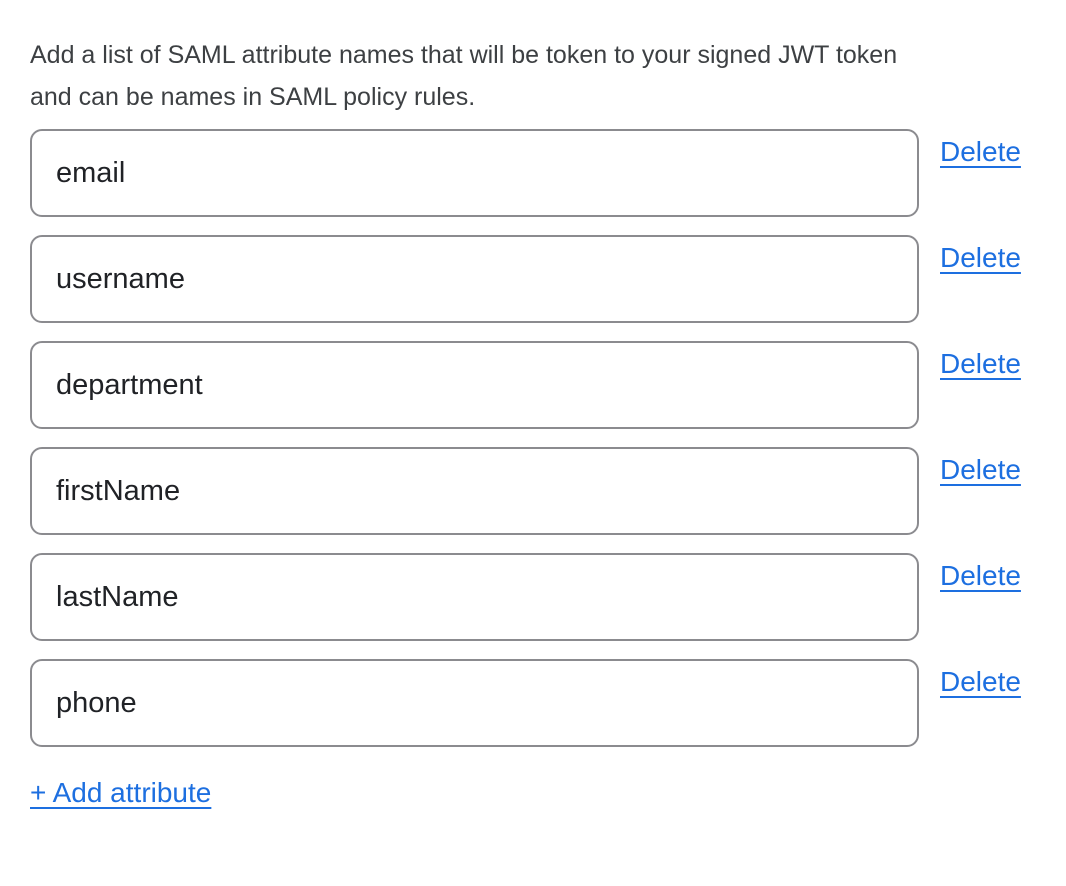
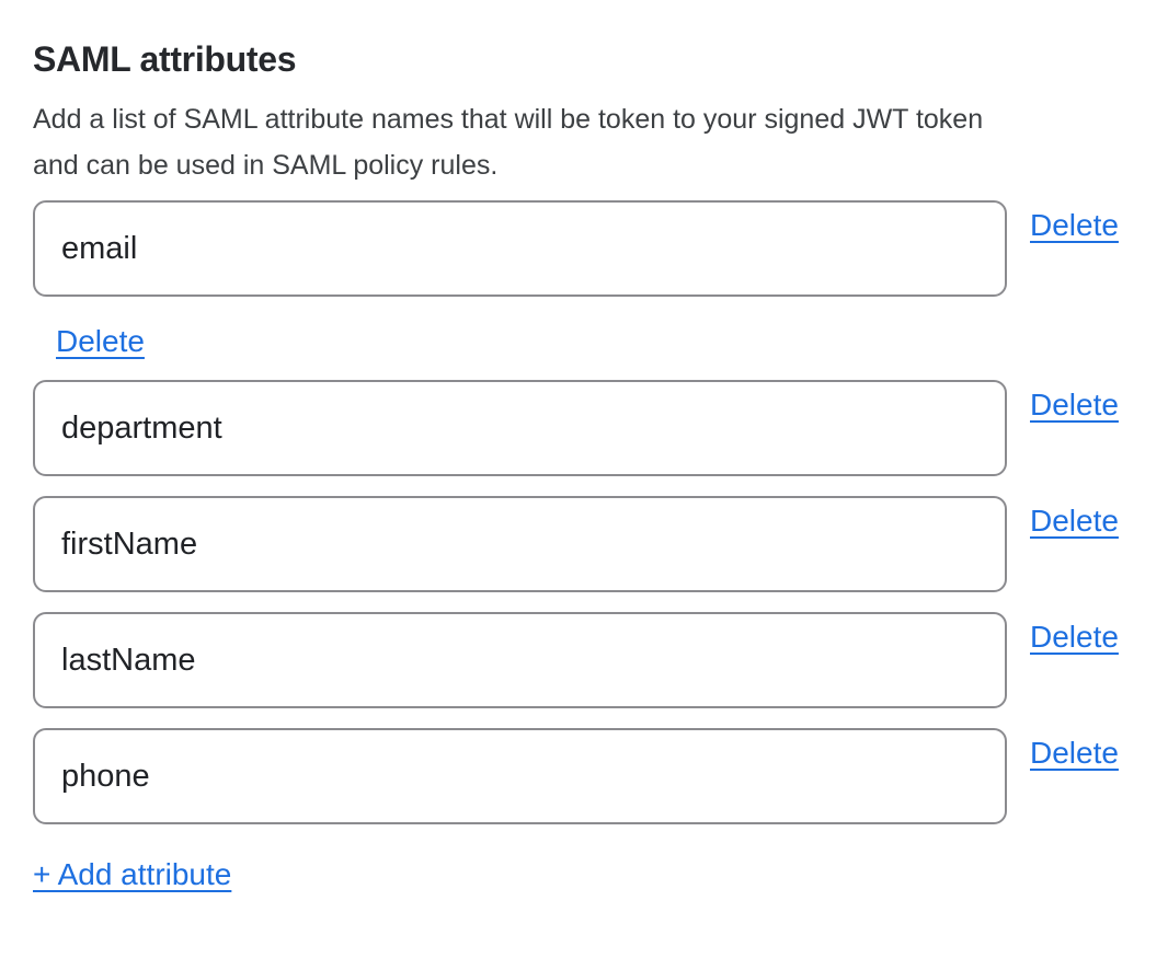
+ SAML attributes
  Add a list of SAML attribute names that will be token to your signed JWT token
- and can be names in SAML policy rules.
+ and can be used in SAML policy rules.
  email
  Delete
- username
  Delete
  department
  Delete
  firstName
  Delete
  lastName
  Delete
  phone
  Delete
  + Add attribute
